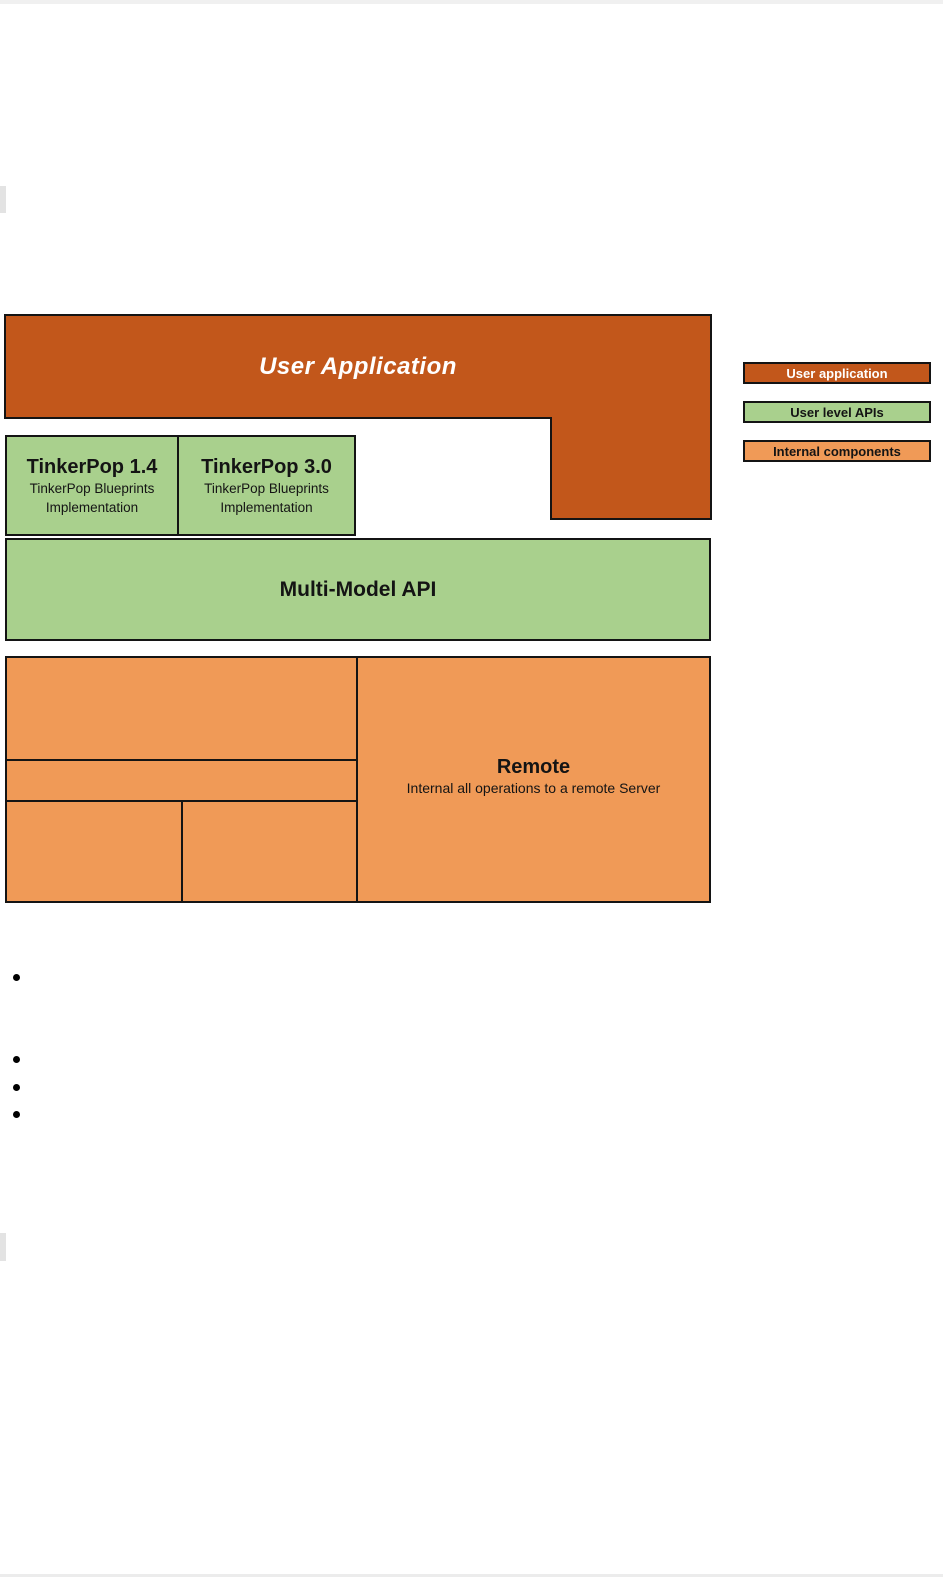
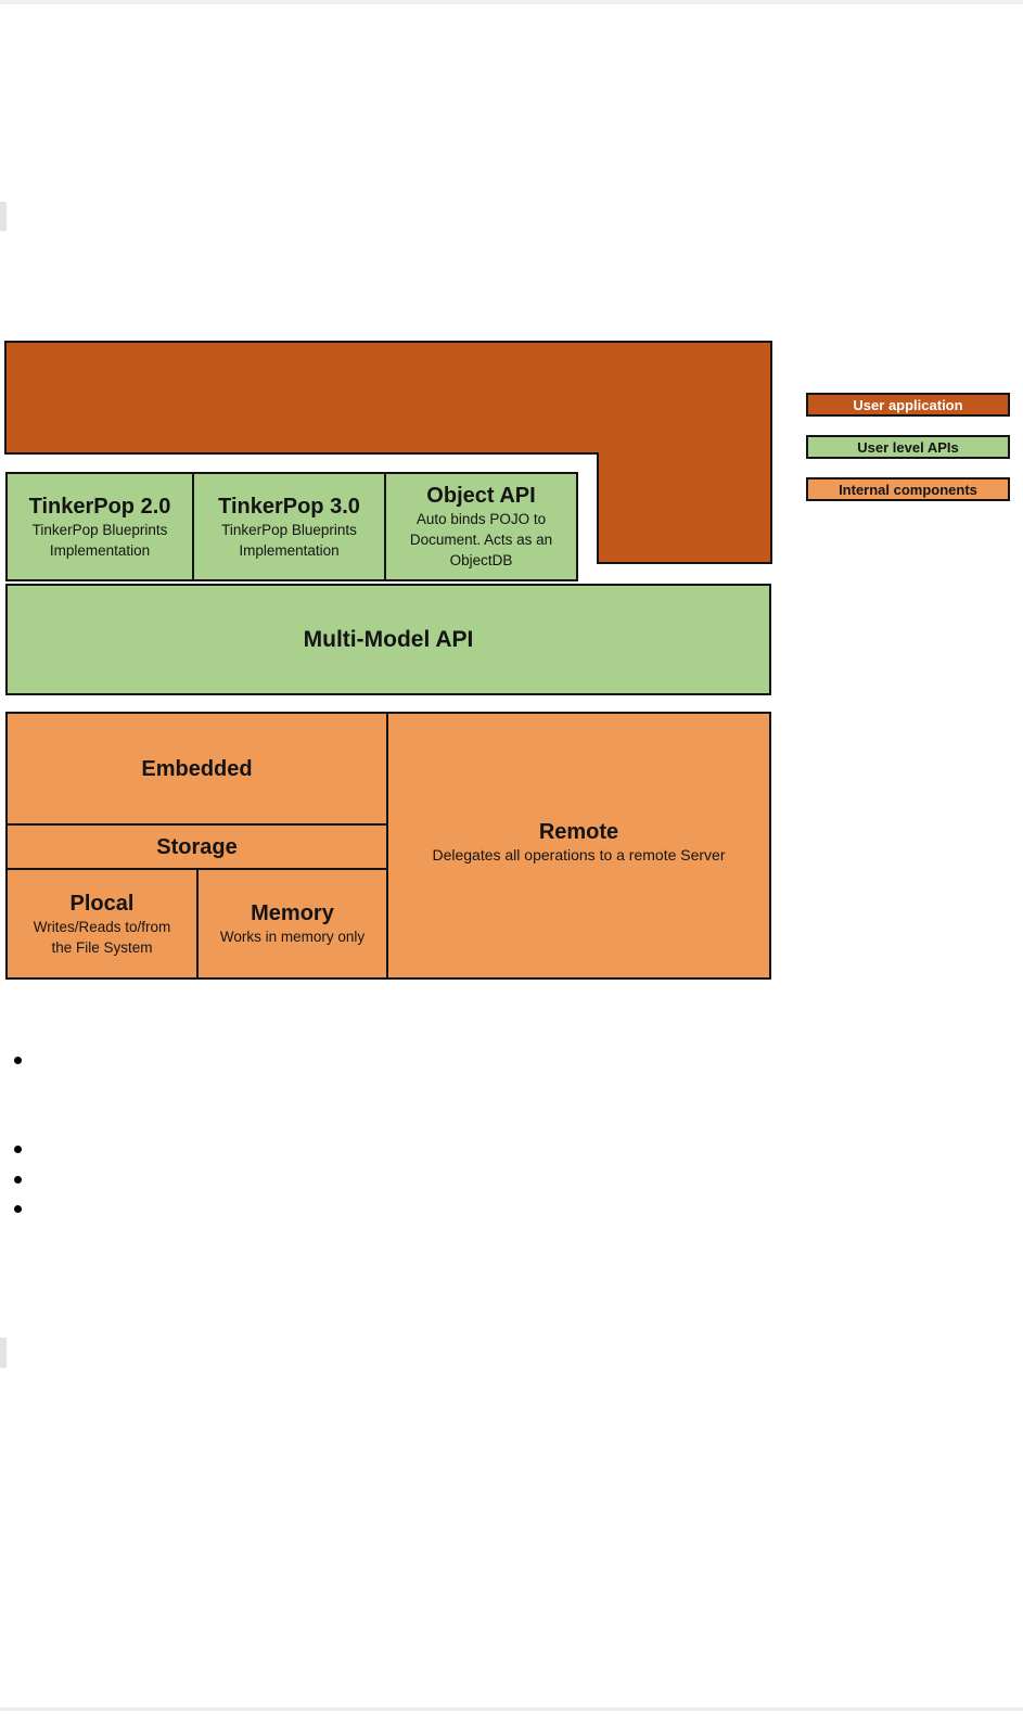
- User Application
- TinkerPop 1.4
+ TinkerPop 2.0
  TinkerPop Blueprints
  Implementation
  TinkerPop 3.0
  TinkerPop Blueprints
  Implementation
+ Object API
+ Auto binds POJO to
+ Document. Acts as an
+ ObjectDB
  Multi-Model API
+ Embedded
+ Storage
+ Plocal
+ Writes/Reads to/from
+ the File System
+ Memory
+ Works in memory only
  Remote
- Internal all operations to a remote Server
+ Delegates all operations to a remote Server
  User application
  User level APIs
  Internal components
